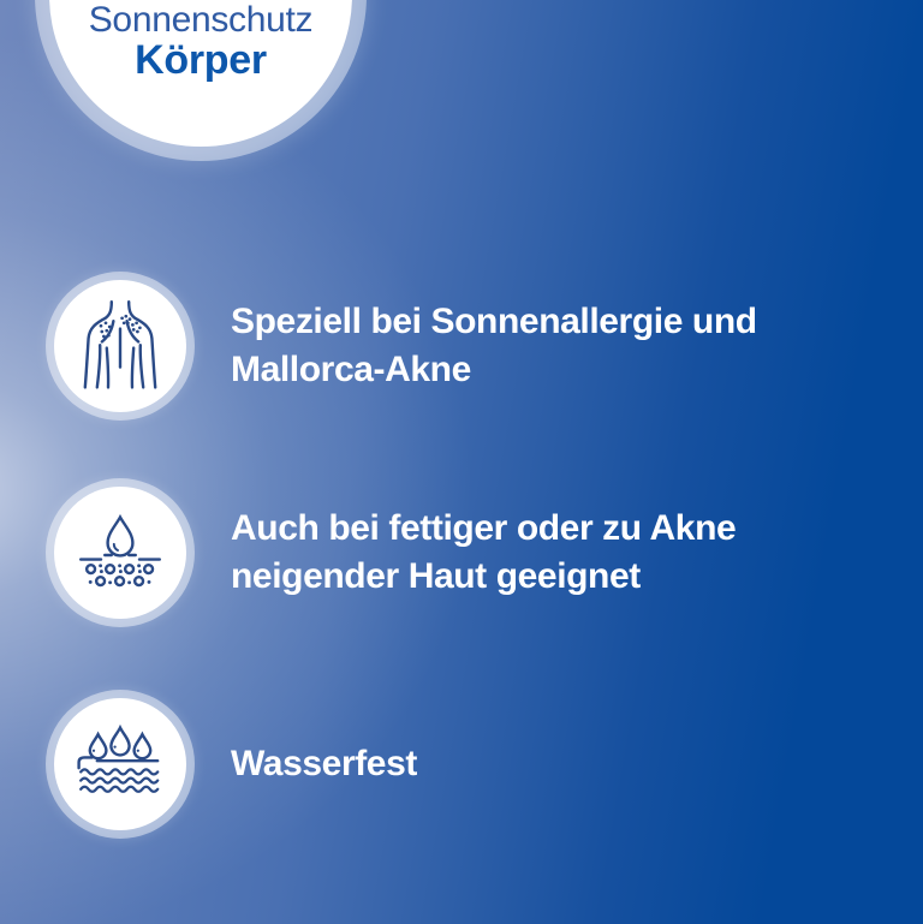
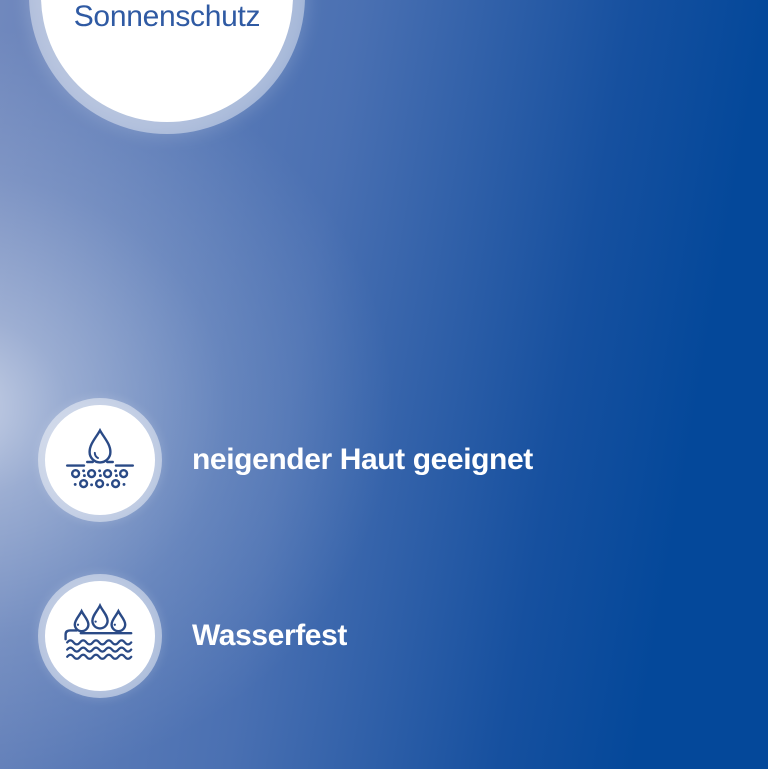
  Sonnenschutz
- Körper
- Speziell bei Sonnenallergie und
- Mallorca-Akne
- Auch bei fettiger oder zu Akne
  neigender Haut geeignet
  Wasserfest
